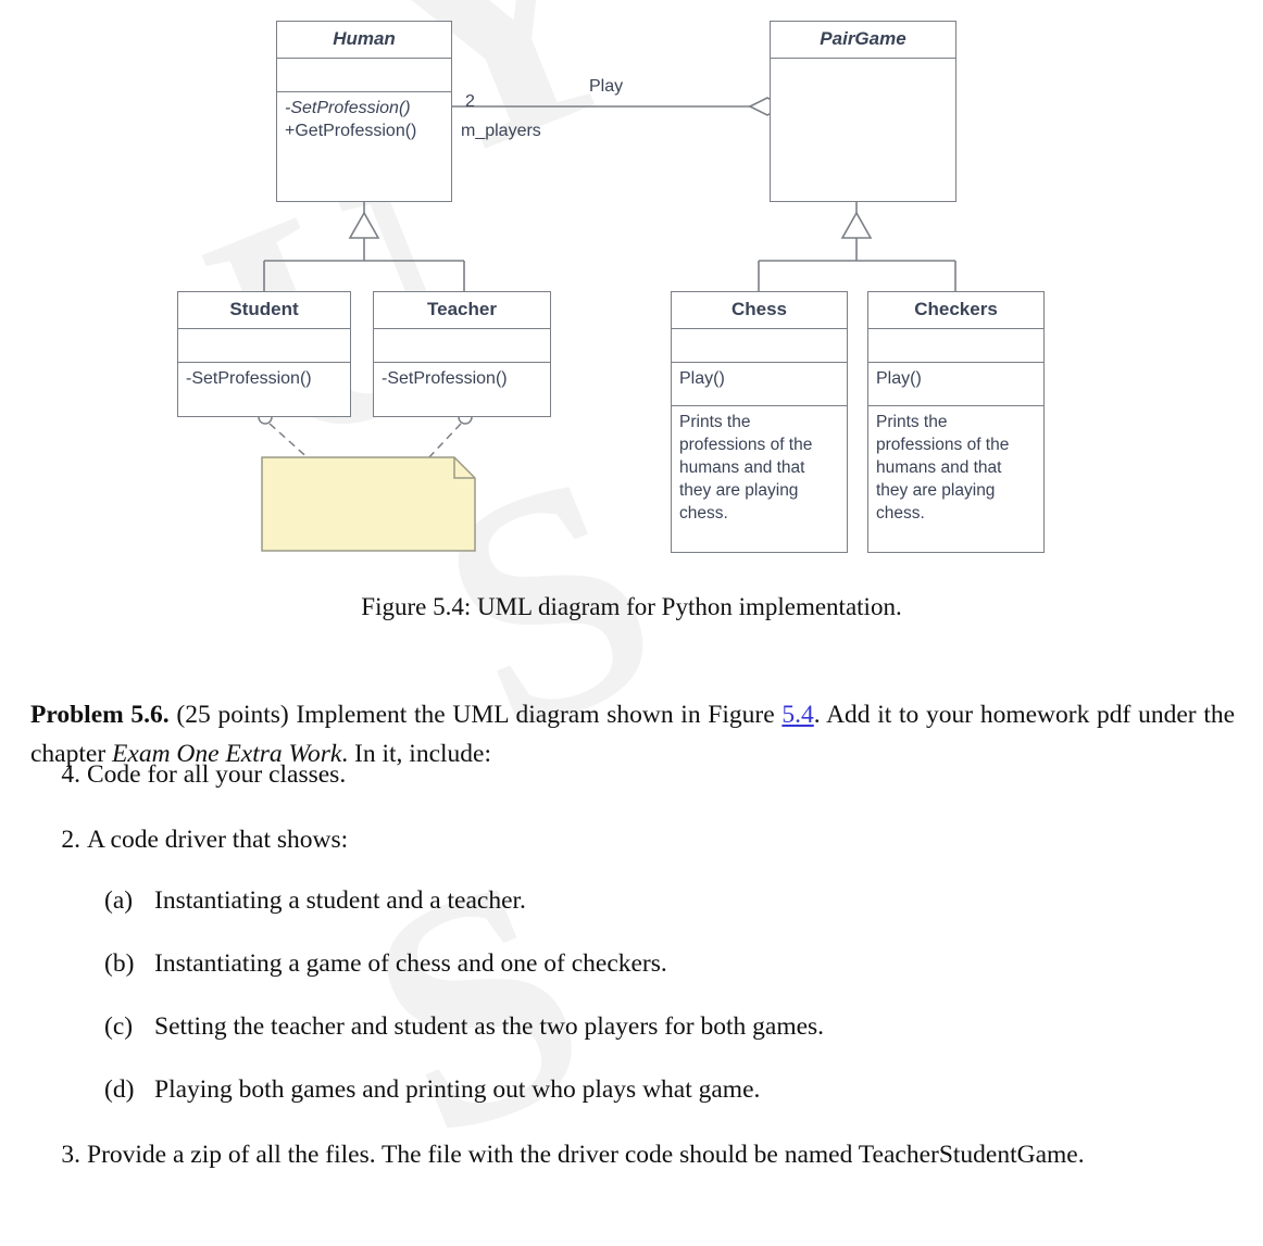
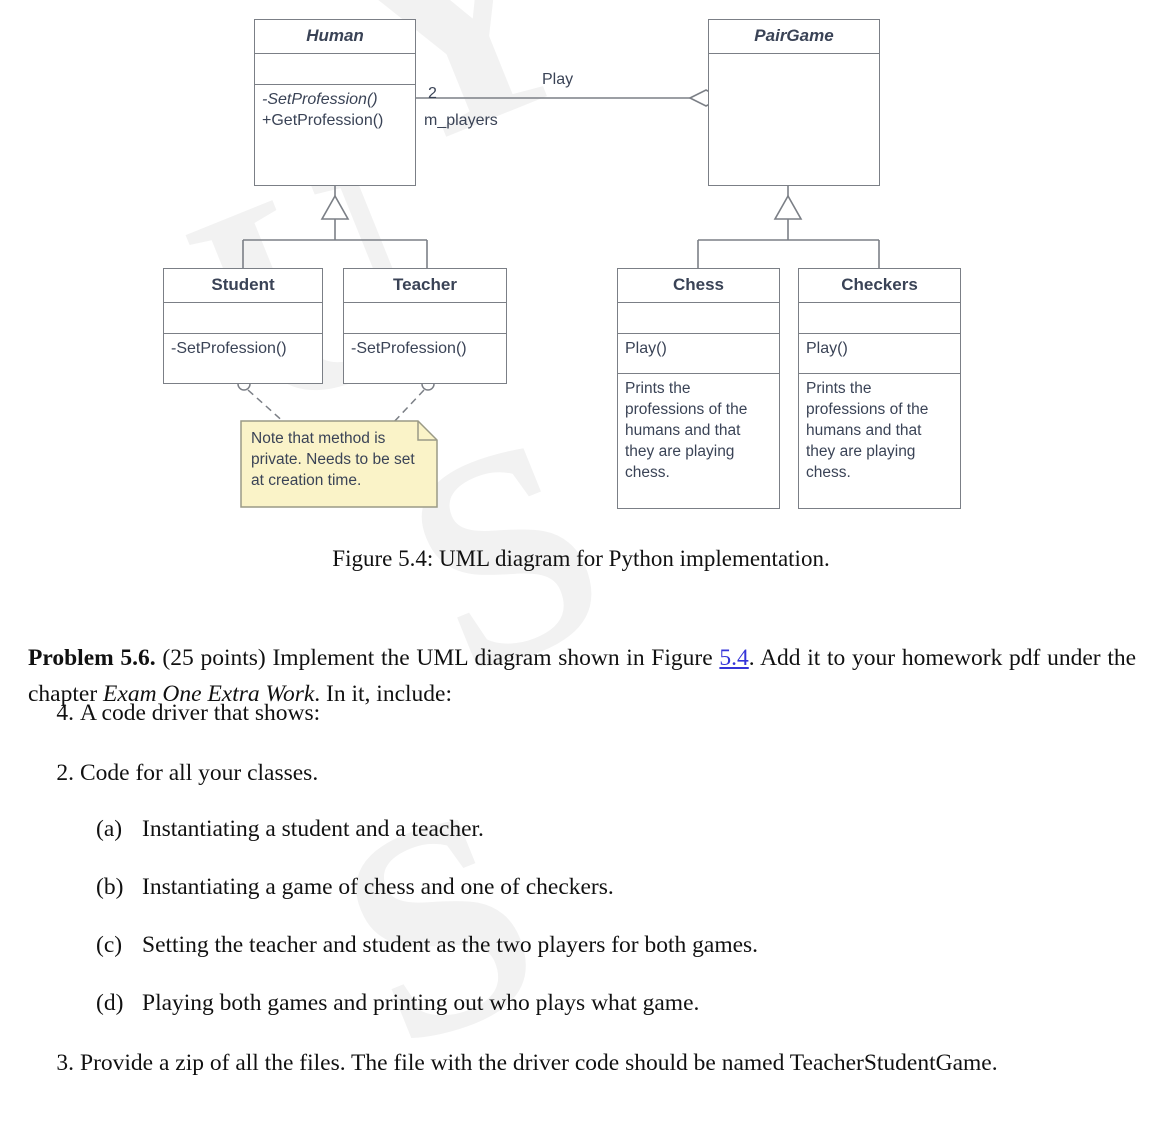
  Human
  -SetProfession()
  +GetProfession()
  PairGame
  Play
  2
  m_players
  Student
  -SetProfession()
  Teacher
  -SetProfession()
  Chess
  Play()
  Prints the professions of the humans and that they are playing chess.
  Checkers
  Play()
  Prints the professions of the humans and that they are playing chess.
+ Note that method is private. Needs to be set at creation time.
  Figure 5.4: UML diagram for Python implementation.
  Problem 5.6. (25 points) Implement the UML diagram shown in Figure 5.4. Add it to your homework pdf under the chapter Exam One Extra Work. In it, include:
  4.
- Code for all your classes.
+ A code driver that shows:
  2.
- A code driver that shows:
+ Code for all your classes.
  (a)
  Instantiating a student and a teacher.
  (b)
  Instantiating a game of chess and one of checkers.
  (c)
  Setting the teacher and student as the two players for both games.
  (d)
  Playing both games and printing out who plays what game.
  3.
  Provide a zip of all the files. The file with the driver code should be named TeacherStudentGame.
